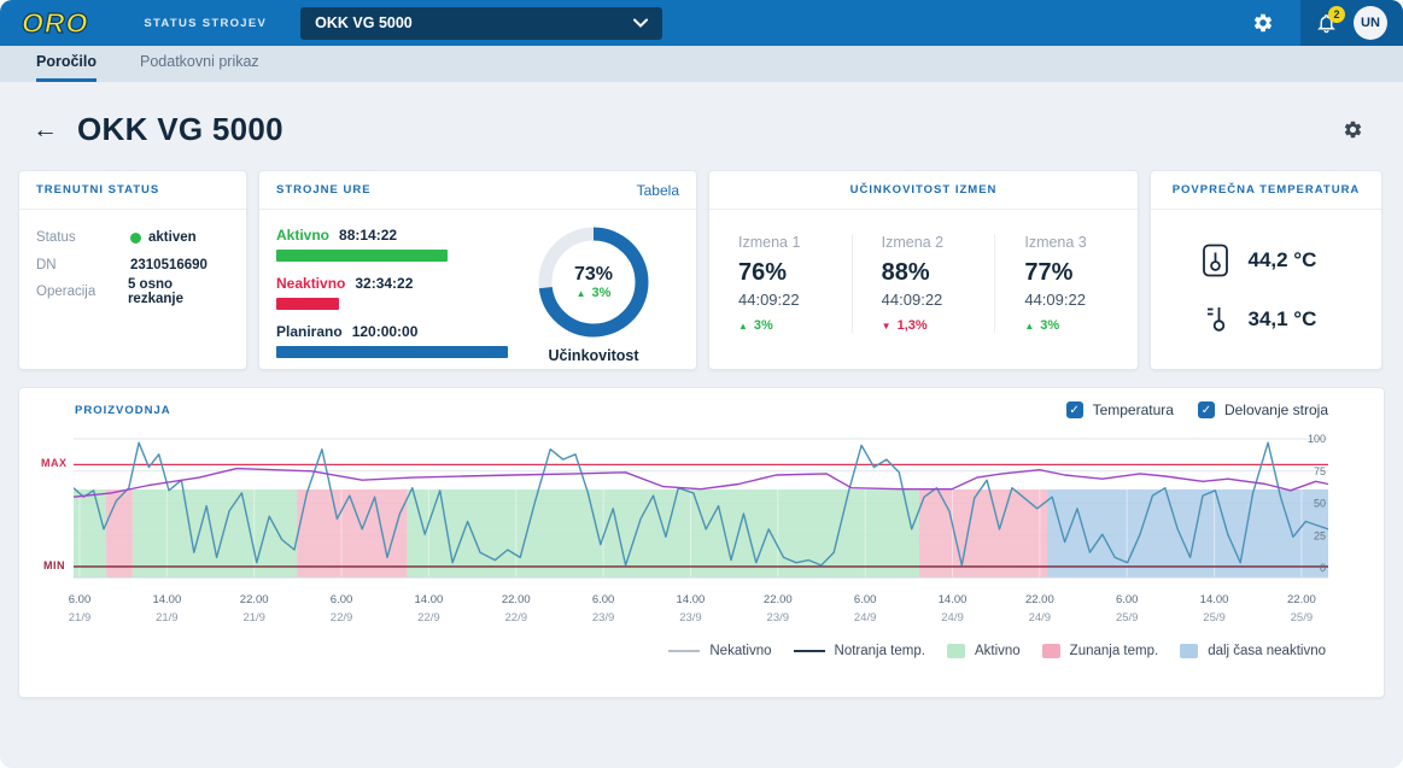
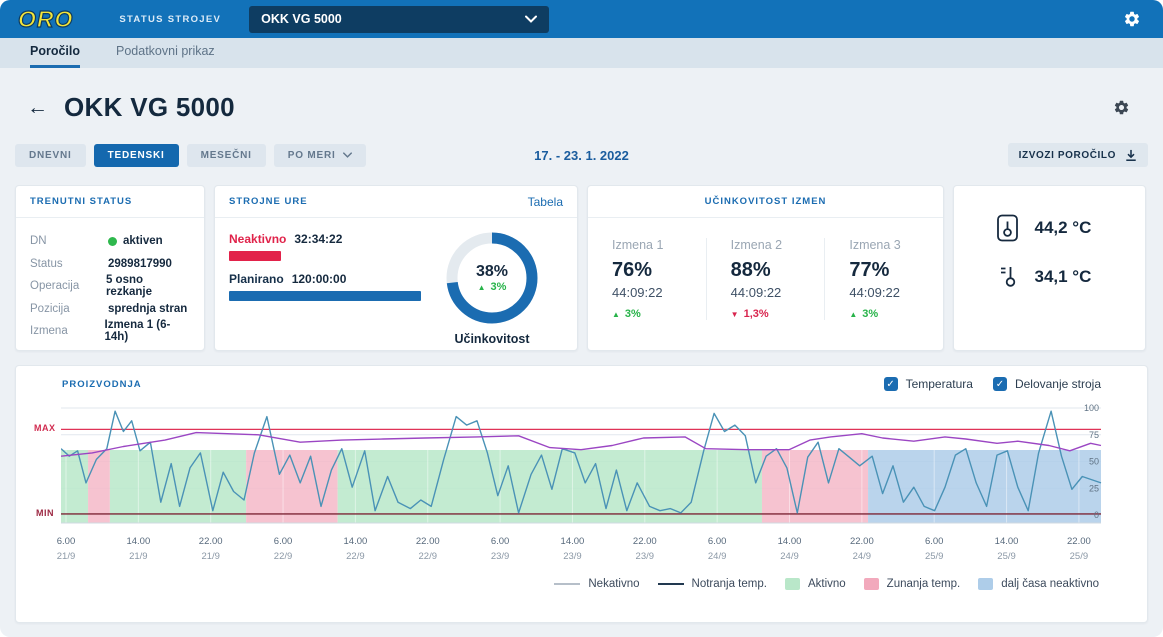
  ORO
  STATUS STROJEV
  OKK VG 5000
- 2
- UN
  Poročilo
  Podatkovni prikaz
  ←
  OKK VG 5000
+ DNEVNI
+ TEDENSKI
+ MESEČNI
+ PO MERI
+ 17. - 23. 1. 2022
+ IZVOZI POROČILO
  TRENUTNI STATUS
- Status
+ DN
  aktiven
- DN
+ Status
- 2310516690
+ 2989817990
  Operacija
  5 osno rezkanje
+ Pozicija
+ sprednja stran
+ Izmena
+ Izmena 1 (6-14h)
  STROJNE URE
  Tabela
- Aktivno 88:14:22
  Neaktivno 32:34:22
  Planirano 120:00:00
- 73%
+ 38%
  ▲
  3%
  Učinkovitost
  UČINKOVITOST IZMEN
  Izmena 1
  76%
  44:09:22
  ▲
  3%
  Izmena 2
  88%
  44:09:22
  ▼
  1,3%
  Izmena 3
  77%
  44:09:22
  ▲
  3%
- POVPREČNA TEMPERATURA
  44,2 °C
  34,1 °C
  PROIZVODNJA
  ✓
  Temperatura
  ✓
  Delovanje stroja
  MAX
  MIN
  100
  75
  50
  25
  0
  6.00
  21/9
  14.00
  21/9
  22.00
  21/9
  6.00
  22/9
  14.00
  22/9
  22.00
  22/9
  6.00
  23/9
  14.00
  23/9
  22.00
  23/9
  6.00
  24/9
  14.00
  24/9
  22.00
  24/9
  6.00
  25/9
  14.00
  25/9
  22.00
  25/9
  Nekativno
  Notranja temp.
  Aktivno
  Zunanja temp.
  dalj časa neaktivno
